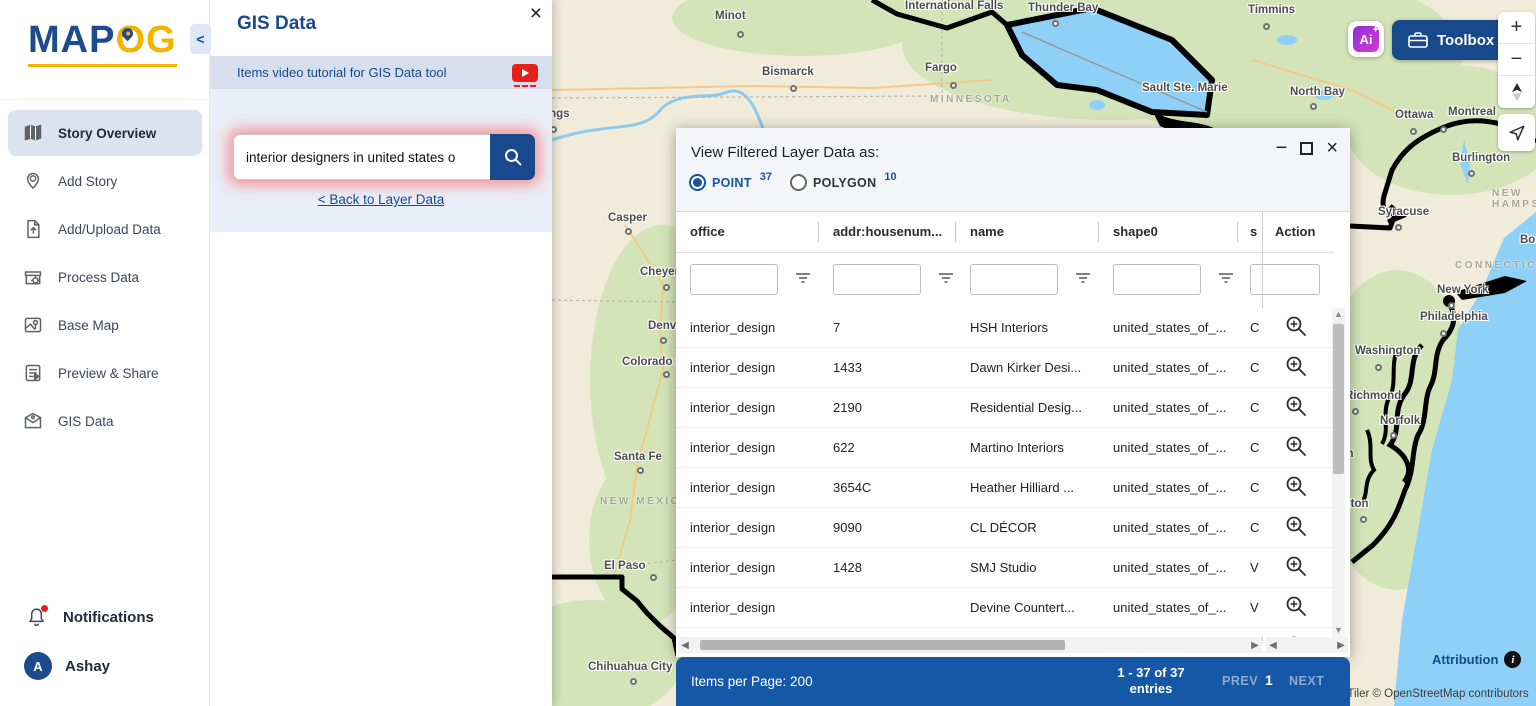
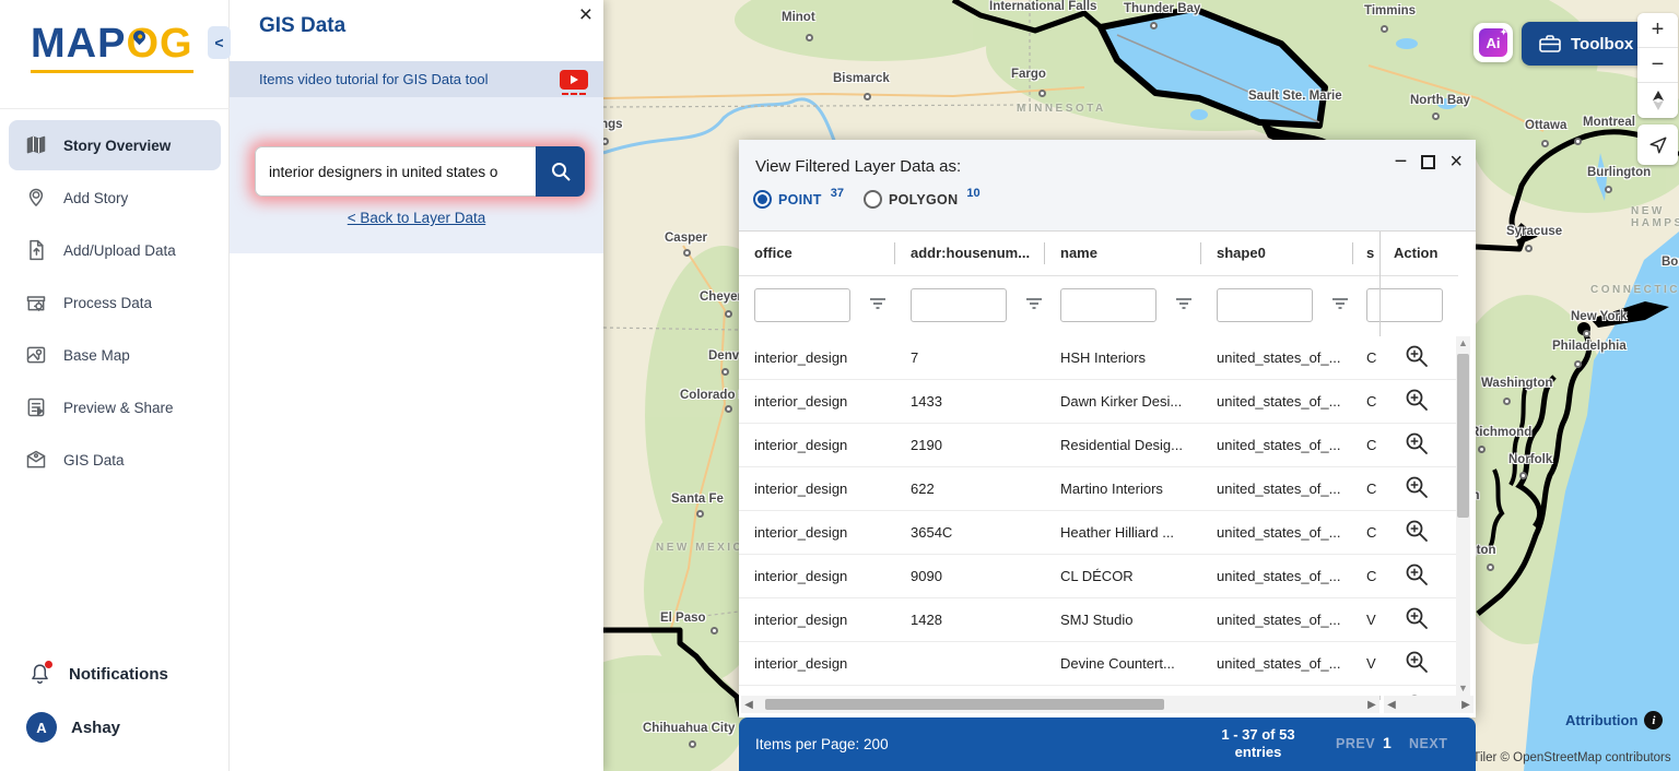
  Minot
  Bismarck
  Fargo
  International Falls
  Thunder Bay
  Timmins
  Sault Ste. Marie
  North Bay
  Ottawa
  Montreal
  Burlington
  Syracuse
  New York
  Philadelphia
  Washington
  ichmond
  Norfolk
  Casper
  Santa Fe
  El Paso
  Chihuahua City
  MINNESOTA
  NEW MEXI
  CONNECTIC
  NEW
  Ai
  ✦
  Toolbox
  +
  −
  Attribution
  i
  Tiler © OpenStreetMap contributors
  View Filtered Layer Data as:
  POINT
  37
  POLYGON
  10
  −
  ×
  office
  addr:housenum...
  name
  shape0
  s
  Action
  interior_design
  7
  HSH Interiors
  united_states_of_...
  C
  interior_design
  1433
  Dawn Kirker Desi...
  united_states_of_...
  C
  interior_design
  2190
  Residential Desig...
  united_states_of_...
  C
  interior_design
  622
  Martino Interiors
  united_states_of_...
  C
  interior_design
  3654C
  Heather Hilliard ...
  united_states_of_...
  C
  interior_design
  9090
  CL DÉCOR
  united_states_of_...
  C
  interior_design
  1428
  SMJ Studio
  united_states_of_...
  V
  interior_design
  Devine Countert...
  united_states_of_...
  V
  ▲
  ▼
  ◀
  ▶
  ◀
  ▶
  Items per Page: 200
- 1 - 37 of 37
+ 1 - 37 of 53
  entries
  PREV
  1
  NEXT
  GIS Data
  ×
  Items video tutorial for GIS Data tool
  interior designers in united states o
  < Back to Layer Data
  MAPOG
  <
  Story Overview
  Add Story
  Add/Upload Data
  Process Data
  Base Map
  Preview & Share
  GIS Data
  Notifications
  A
  Ashay
